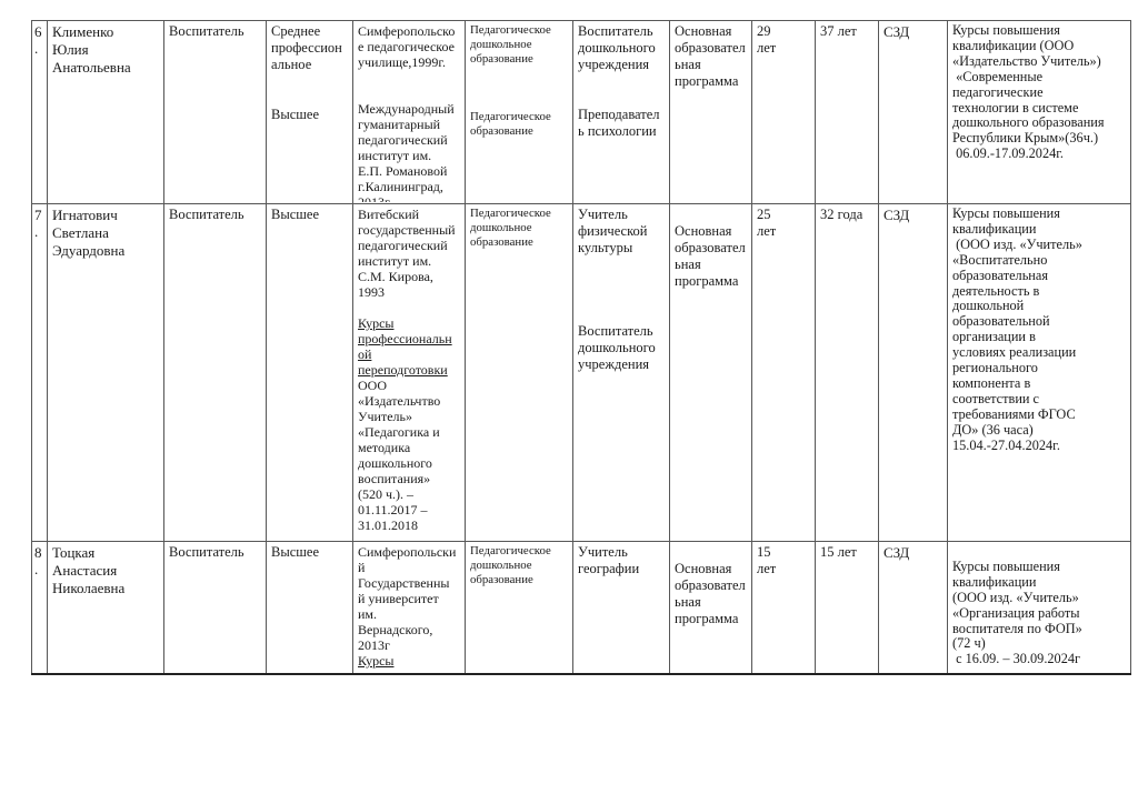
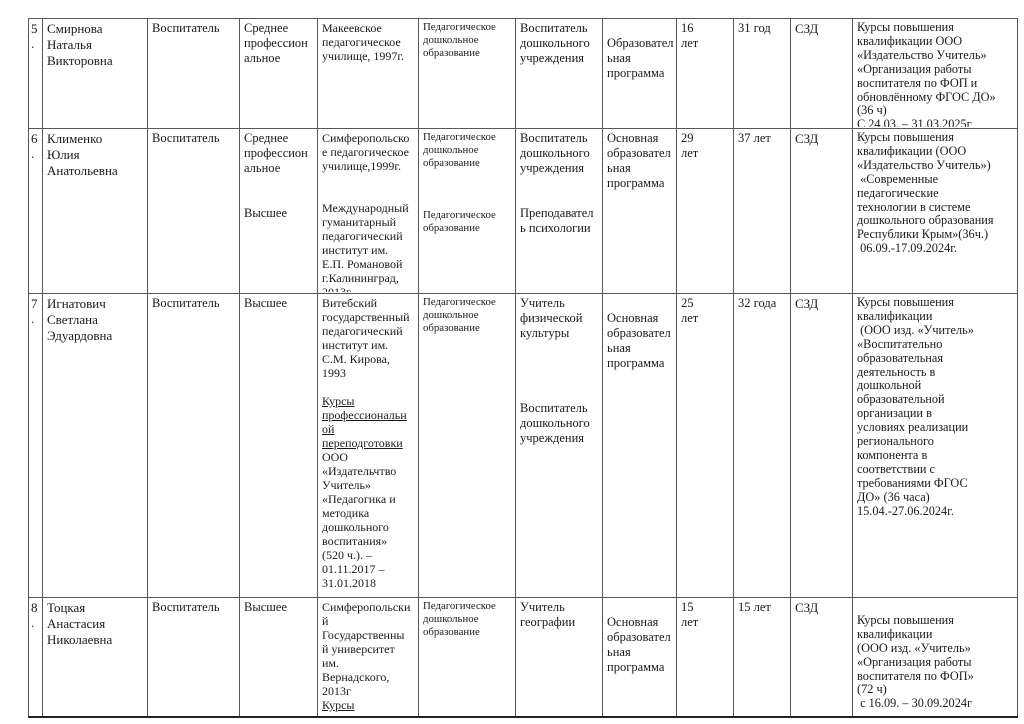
+ 5 .	Смирнова Наталья Викторовна	Воспитатель	Среднее профессион альное	Макеевское педагогическое училище, 1997г.	Педагогическое дошкольное образование	Воспитатель дошкольного учреждения	Образовател ьная программа	16 лет	31 год	СЗД	Курсы повышения квалификации ООО «Издательство Учитель» «Организация работы воспитателя по ФОП и обновлённому ФГОС ДО» (36 ч) С 24.03. – 31.03.2025г
  6 .	Клименко Юлия Анатольевна	Воспитатель	Среднее профессион альное Высшее	Симферопольско е педагогическое училище,1999г. Международный гуманитарный педагогический институт им. Е.П. Романовой г.Калининград,	Педагогическое дошкольное образование Педагогическое образование	Воспитатель дошкольного учреждения Преподавател ь психологии	Основная образовател ьная программа	29 лет	37 лет	СЗД	Курсы повышения квалификации (ООО «Издательство Учитель») «Современные педагогические технологии в системе дошкольного образования Республики Крым»(36ч.) 06.09.-17.09.2024г.
- 7 .	Игнатович Светлана Эдуардовна	Воспитатель	Высшее	Витебский государственный педагогический институт им. С.М. Кирова, 1993 Курсы профессиональн ой переподготовки ООО «Издательчтво Учитель» «Педагогика и методика дошкольного воспитания» (520 ч.). – 01.11.2017 – 31.01.2018	Педагогическое дошкольное образование	Учитель физической культуры Воспитатель дошкольного учреждения	Основная образовател ьная программа	25 лет	32 года	СЗД	Курсы повышения квалификации (ООО изд. «Учитель» «Воспитательно образовательная деятельность в дошкольной образовательной организации в условиях реализации регионального компонента в соответствии с требованиями ФГОС ДО» (36 часа) 15.04.-27.04.2024г.
+ 7 .	Игнатович Светлана Эдуардовна	Воспитатель	Высшее	Витебский государственный педагогический институт им. С.М. Кирова, 1993 Курсы профессиональн ой переподготовки ООО «Издательчтво Учитель» «Педагогика и методика дошкольного воспитания» (520 ч.). – 01.11.2017 – 31.01.2018	Педагогическое дошкольное образование	Учитель физической культуры Воспитатель дошкольного учреждения	Основная образовател ьная программа	25 лет	32 года	СЗД	Курсы повышения квалификации (ООО изд. «Учитель» «Воспитательно образовательная деятельность в дошкольной образовательной организации в условиях реализации регионального компонента в соответствии с требованиями ФГОС ДО» (36 часа) 15.04.-27.06.2024г.
  8 .	Тоцкая Анастасия Николаевна	Воспитатель	Высшее	Симферопольски й Государственны й университет им. Вернадского, 2013г Курсы	Педагогическое дошкольное образование	Учитель географии	Основная образовател ьная программа	15 лет	15 лет	СЗД	Курсы повышения квалификации (ООО изд. «Учитель» «Организация работы воспитателя по ФОП» (72 ч) с 16.09. – 30.09.2024г
